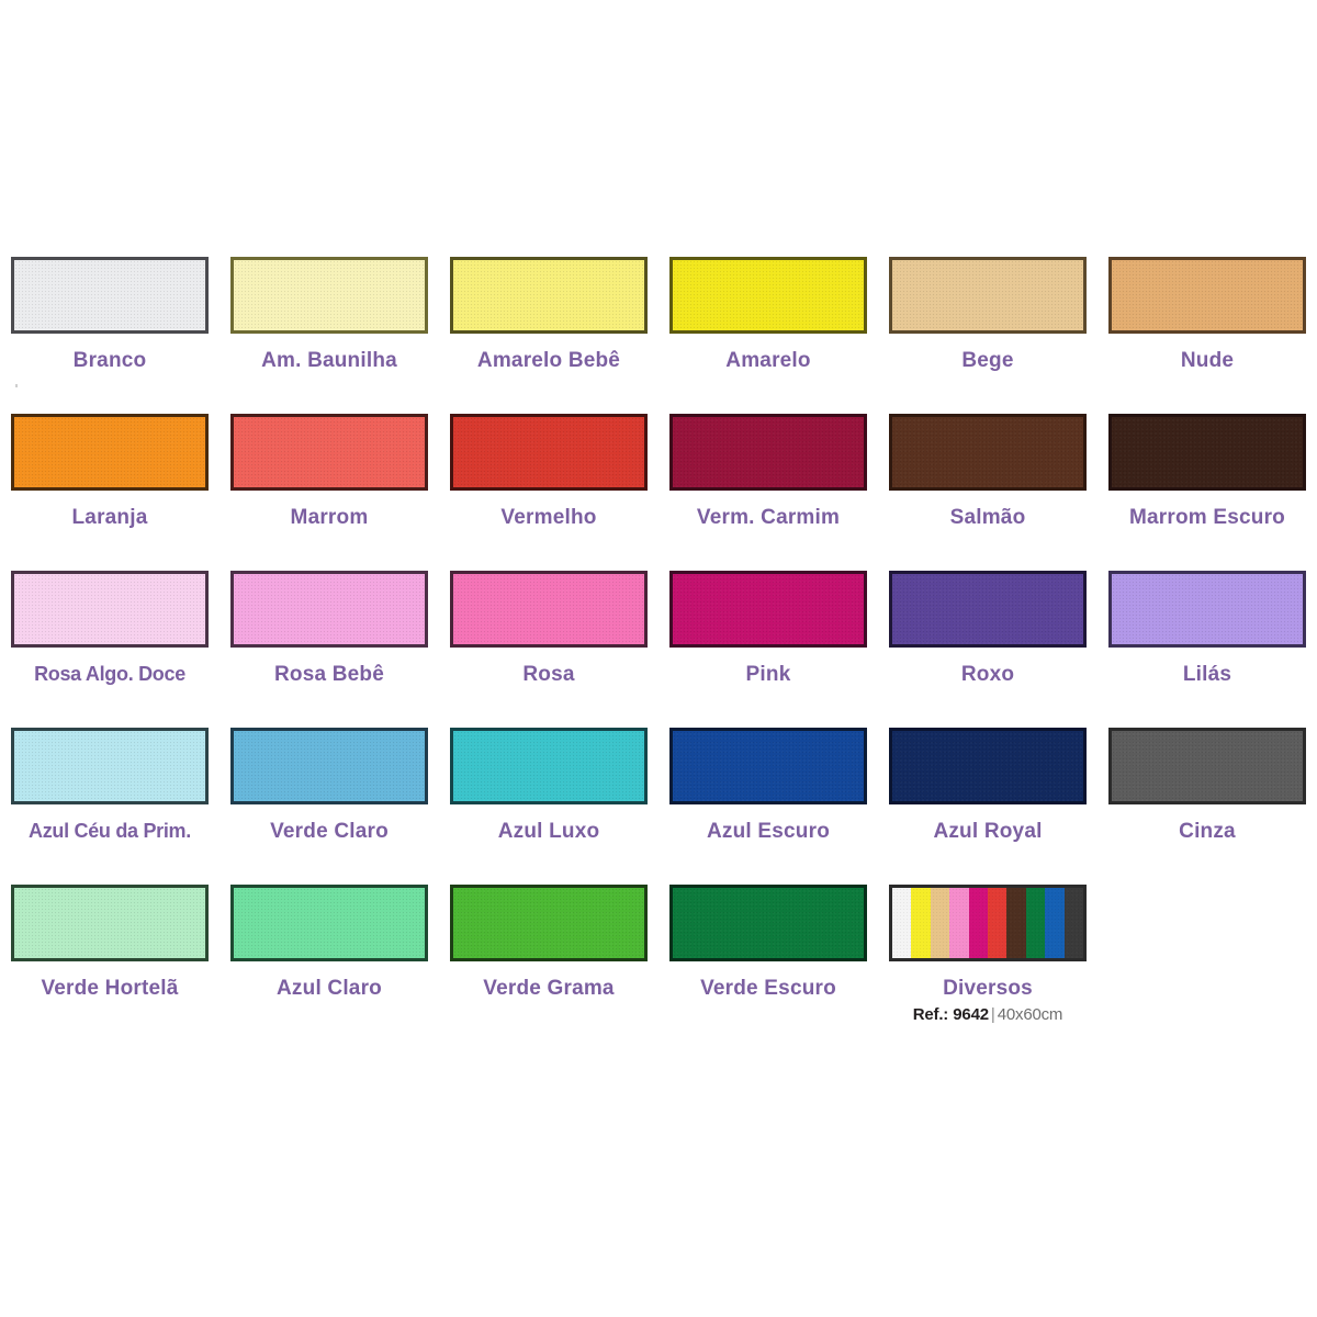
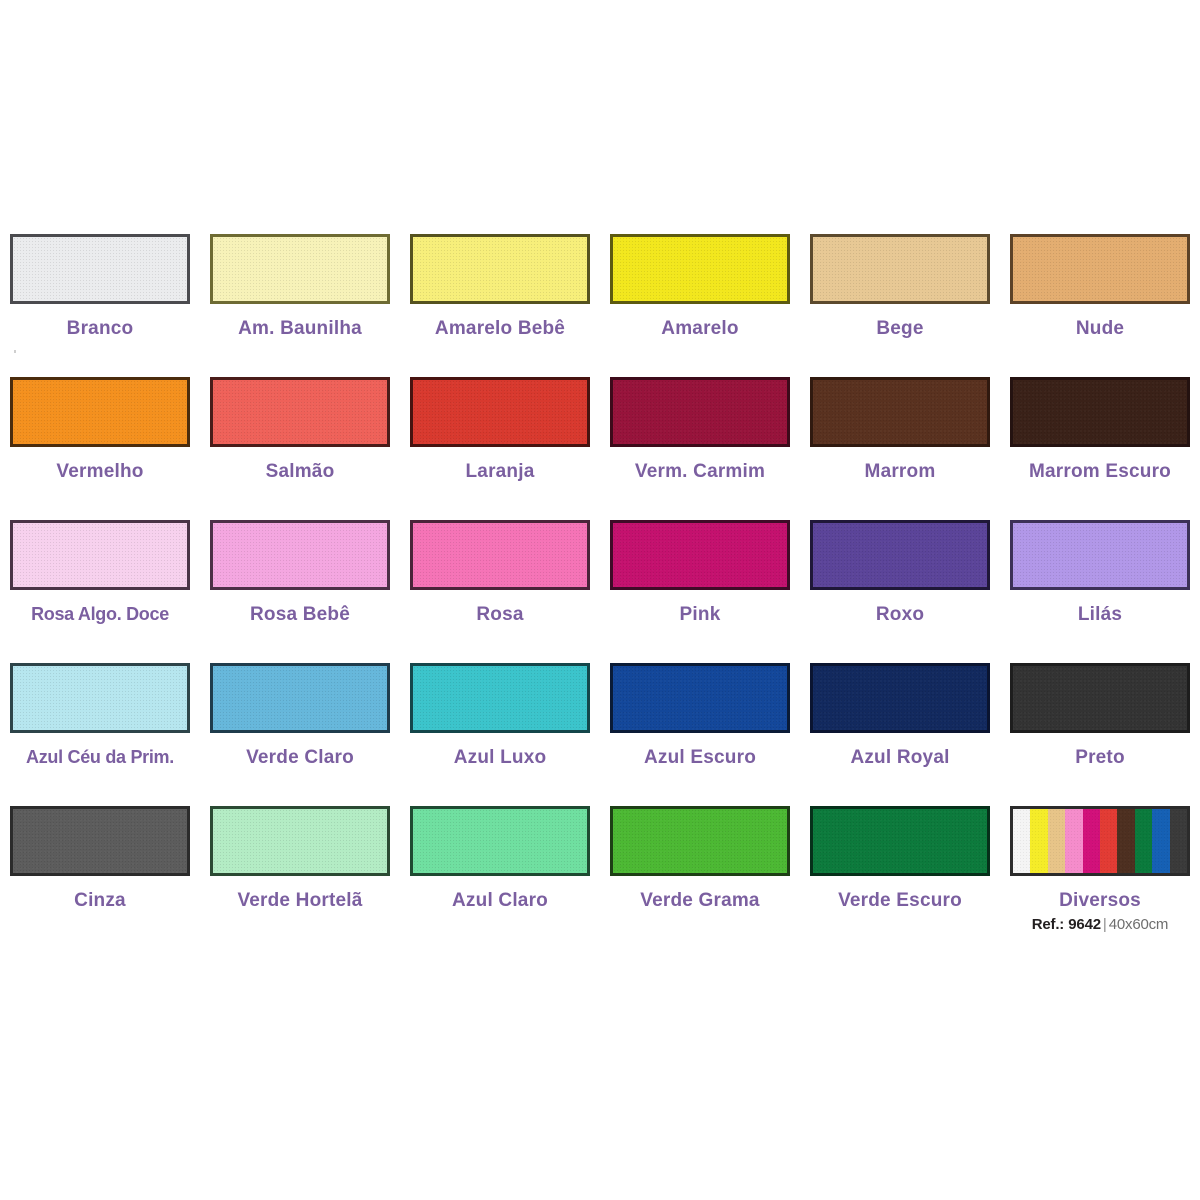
  Branco
  Am. Baunilha
  Amarelo Bebê
  Amarelo
  Bege
  Nude
- Laranja
+ Vermelho
- Marrom
+ Salmão
- Vermelho
+ Laranja
  Verm. Carmim
- Salmão
+ Marrom
  Marrom Escuro
  Rosa Algo. Doce
  Rosa Bebê
  Rosa
  Pink
  Roxo
  Lilás
  Azul Céu da Prim.
  Verde Claro
  Azul Luxo
  Azul Escuro
  Azul Royal
+ Preto
  Cinza
  Verde Hortelã
  Azul Claro
  Verde Grama
  Verde Escuro
  Diversos
  Ref.: 9642|40x60cm
